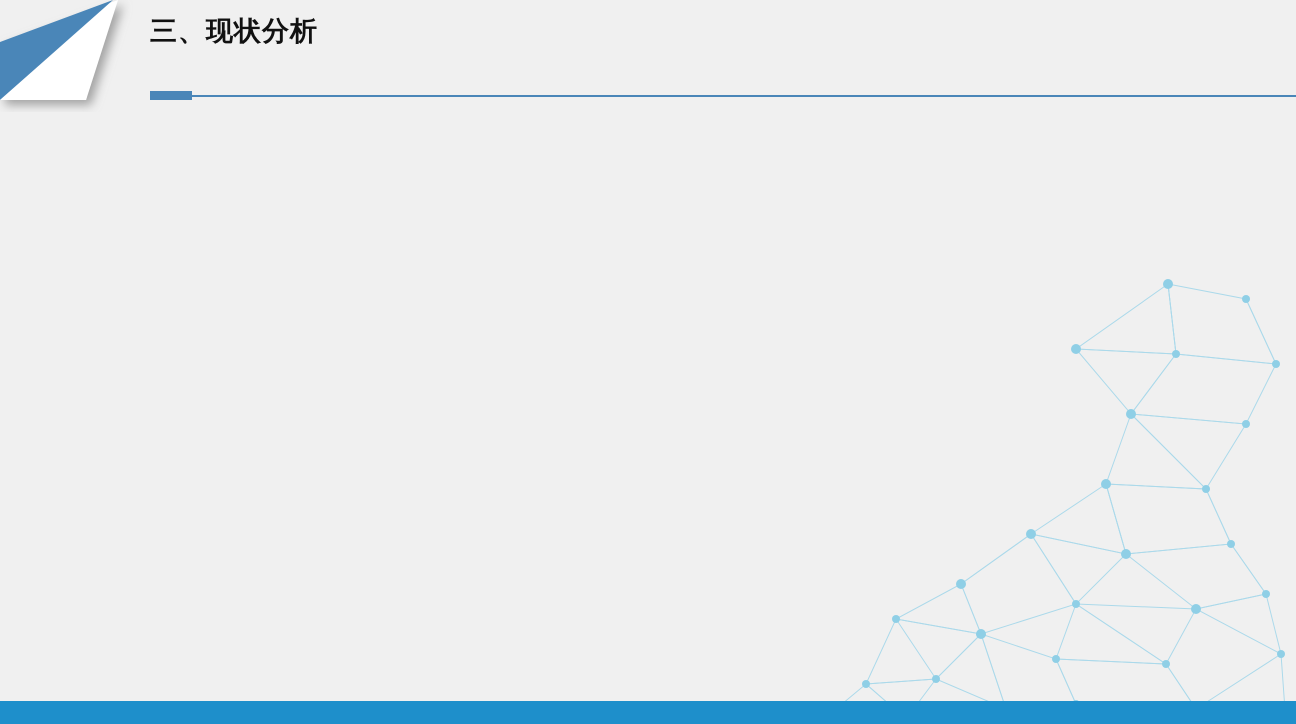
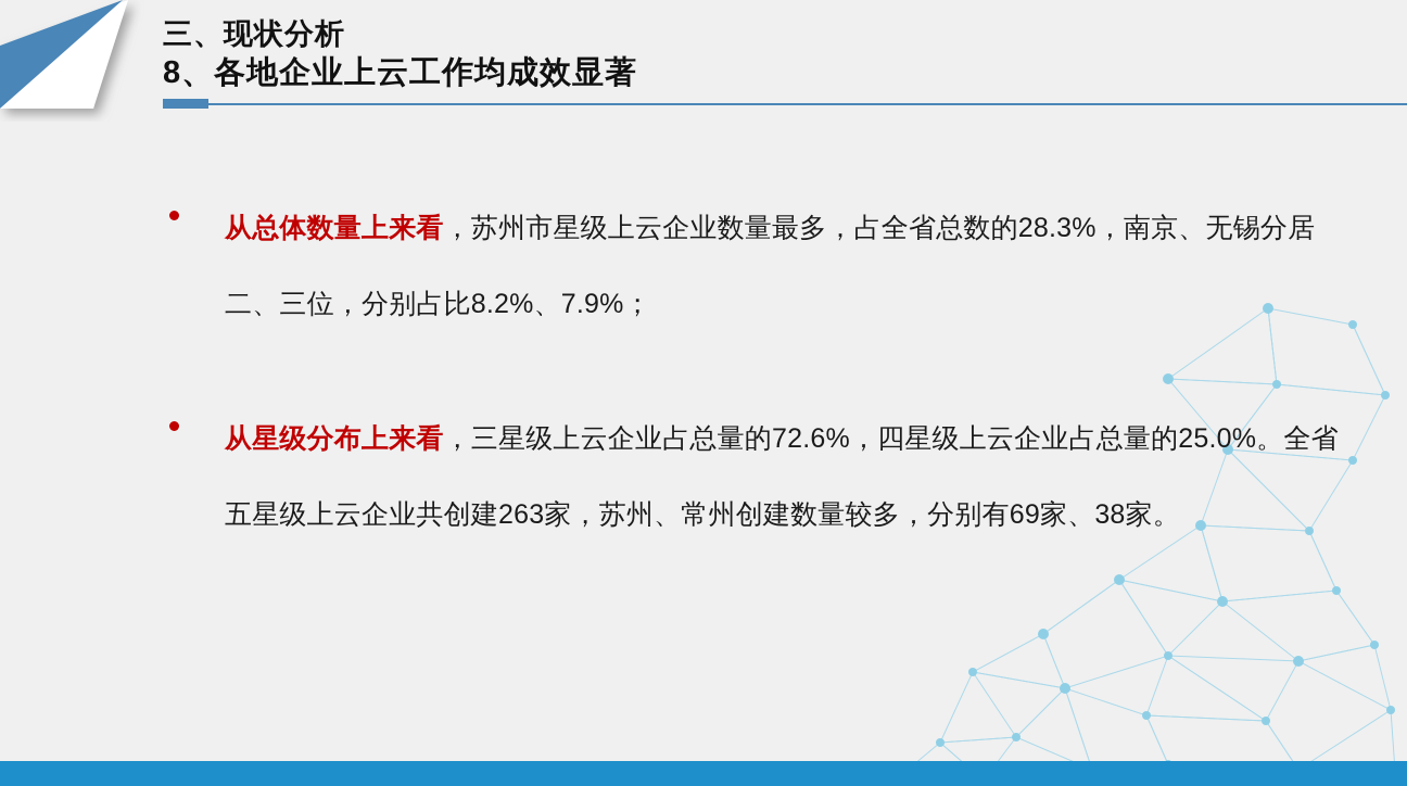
  三、现状分析
+ 8、各地企业上云工作均成效显著
+ 从总体数量上来看，苏州市星级上云企业数量最多，占全省总数的28.3%，南京、无锡分居二、三位，分别占比8.2%、7.9%；
+ 从星级分布上来看，三星级上云企业占总量的72.6%，四星级上云企业占总量的25.0%。全省五星级上云企业共创建263家，苏州、常州创建数量较多，分别有69家、38家。
